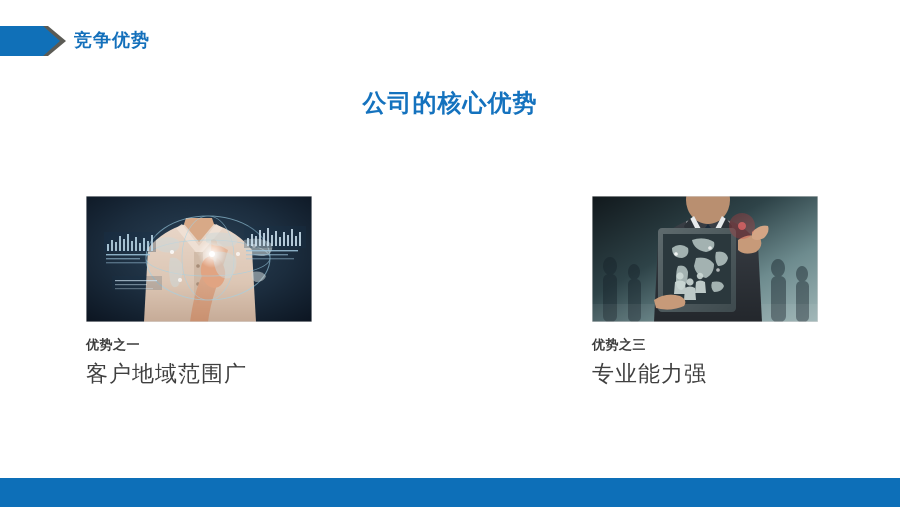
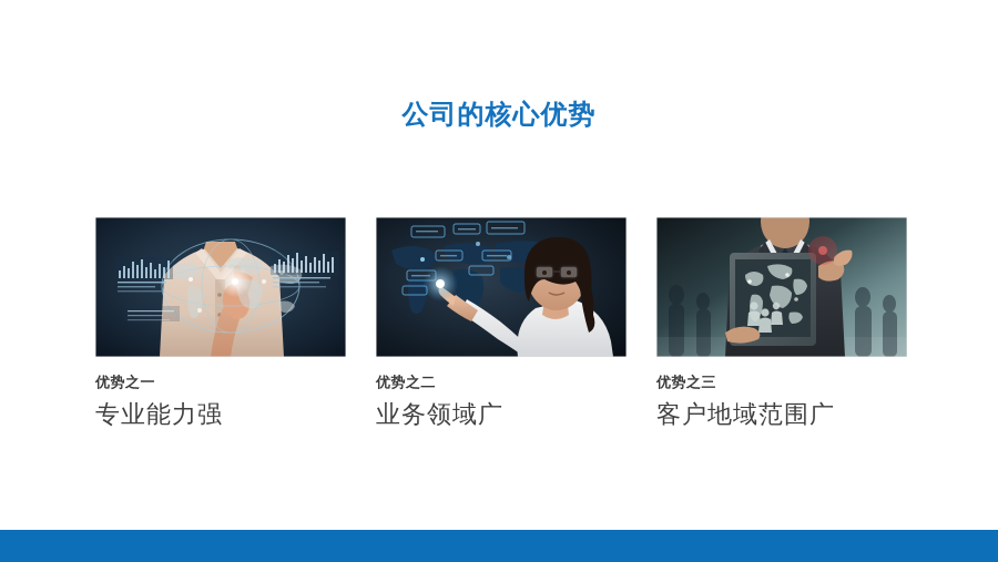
- 竞争优势
  公司的核心优势
  优势之一
- 客户地域范围广
+ 专业能力强
+ 优势之二
+ 业务领域广
  优势之三
- 专业能力强
+ 客户地域范围广
